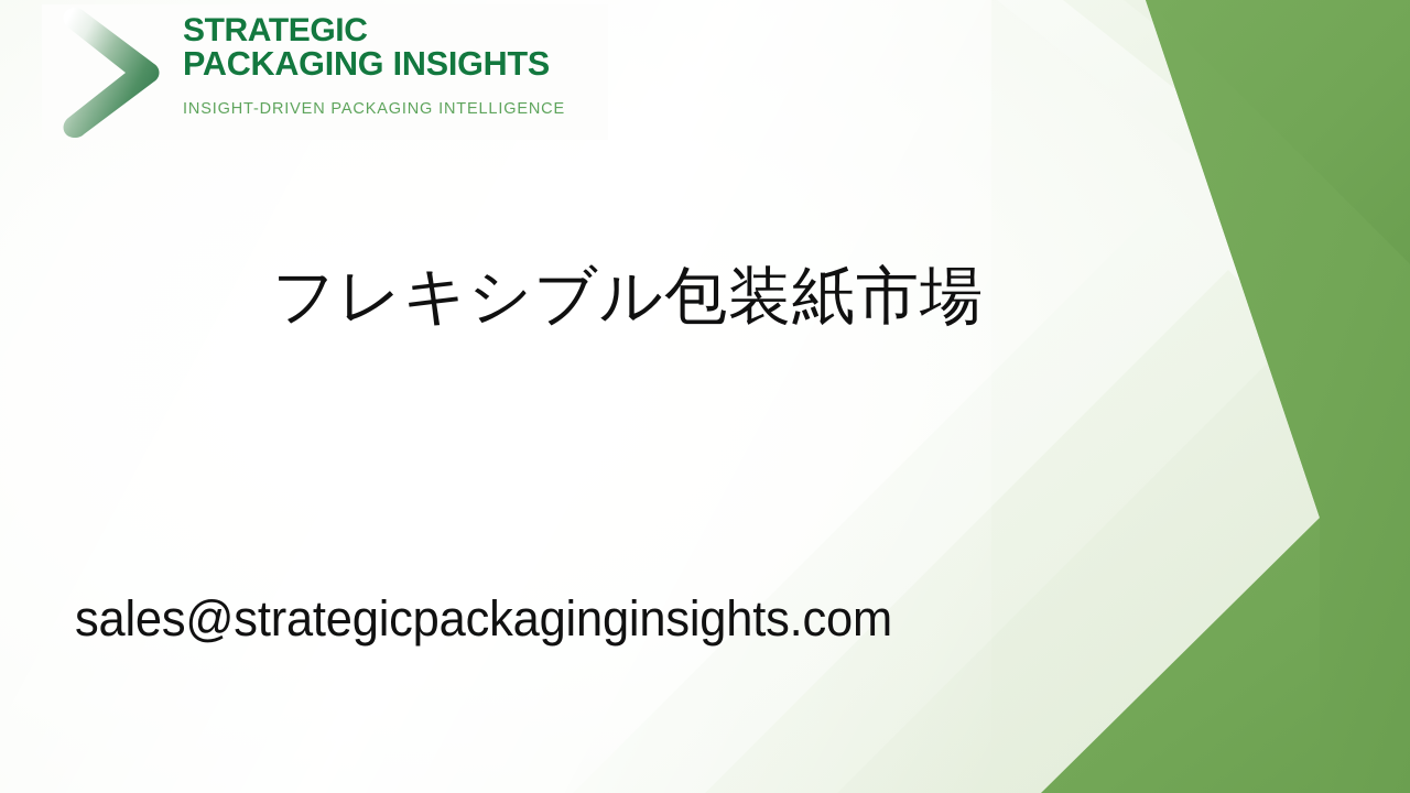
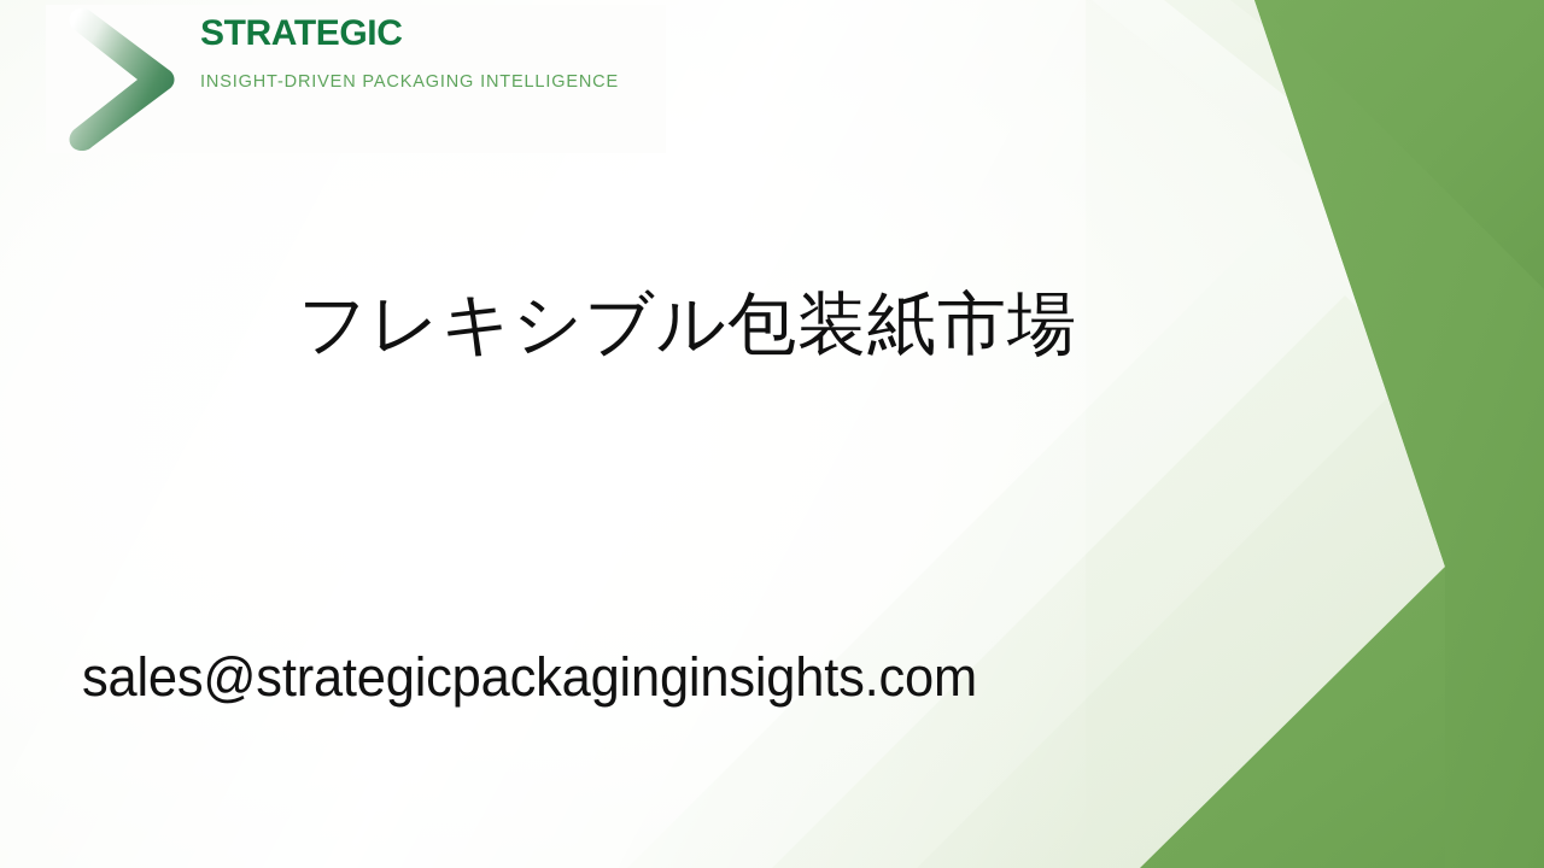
  STRATEGIC
- PACKAGING INSIGHTS
  INSIGHT-DRIVEN PACKAGING INTELLIGENCE
  フレキシブル包装紙市場
  sales@strategicpackaginginsights.com
